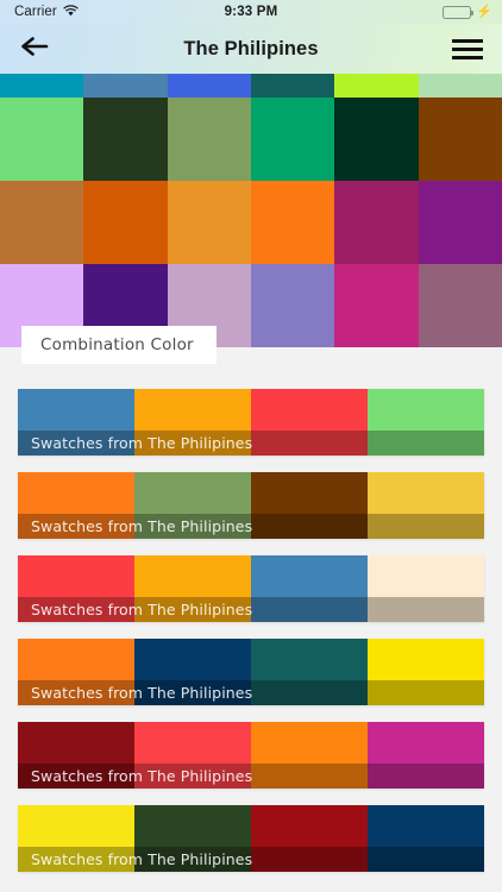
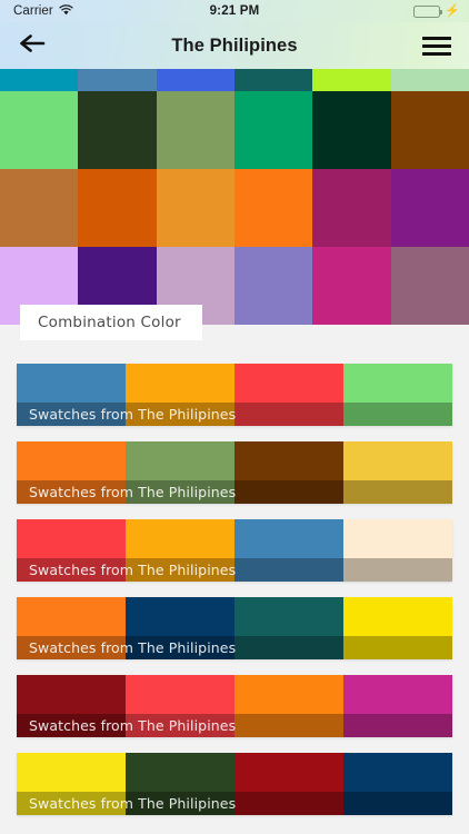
  Carrier
- 9:33 PM
+ 9:21 PM
  ⚡
  The Philipines
  Combination Color
  Swatches from The Philipines
  Swatches from The Philipines
  Swatches from The Philipines
  Swatches from The Philipines
  Swatches from The Philipines
  Swatches from The Philipines
